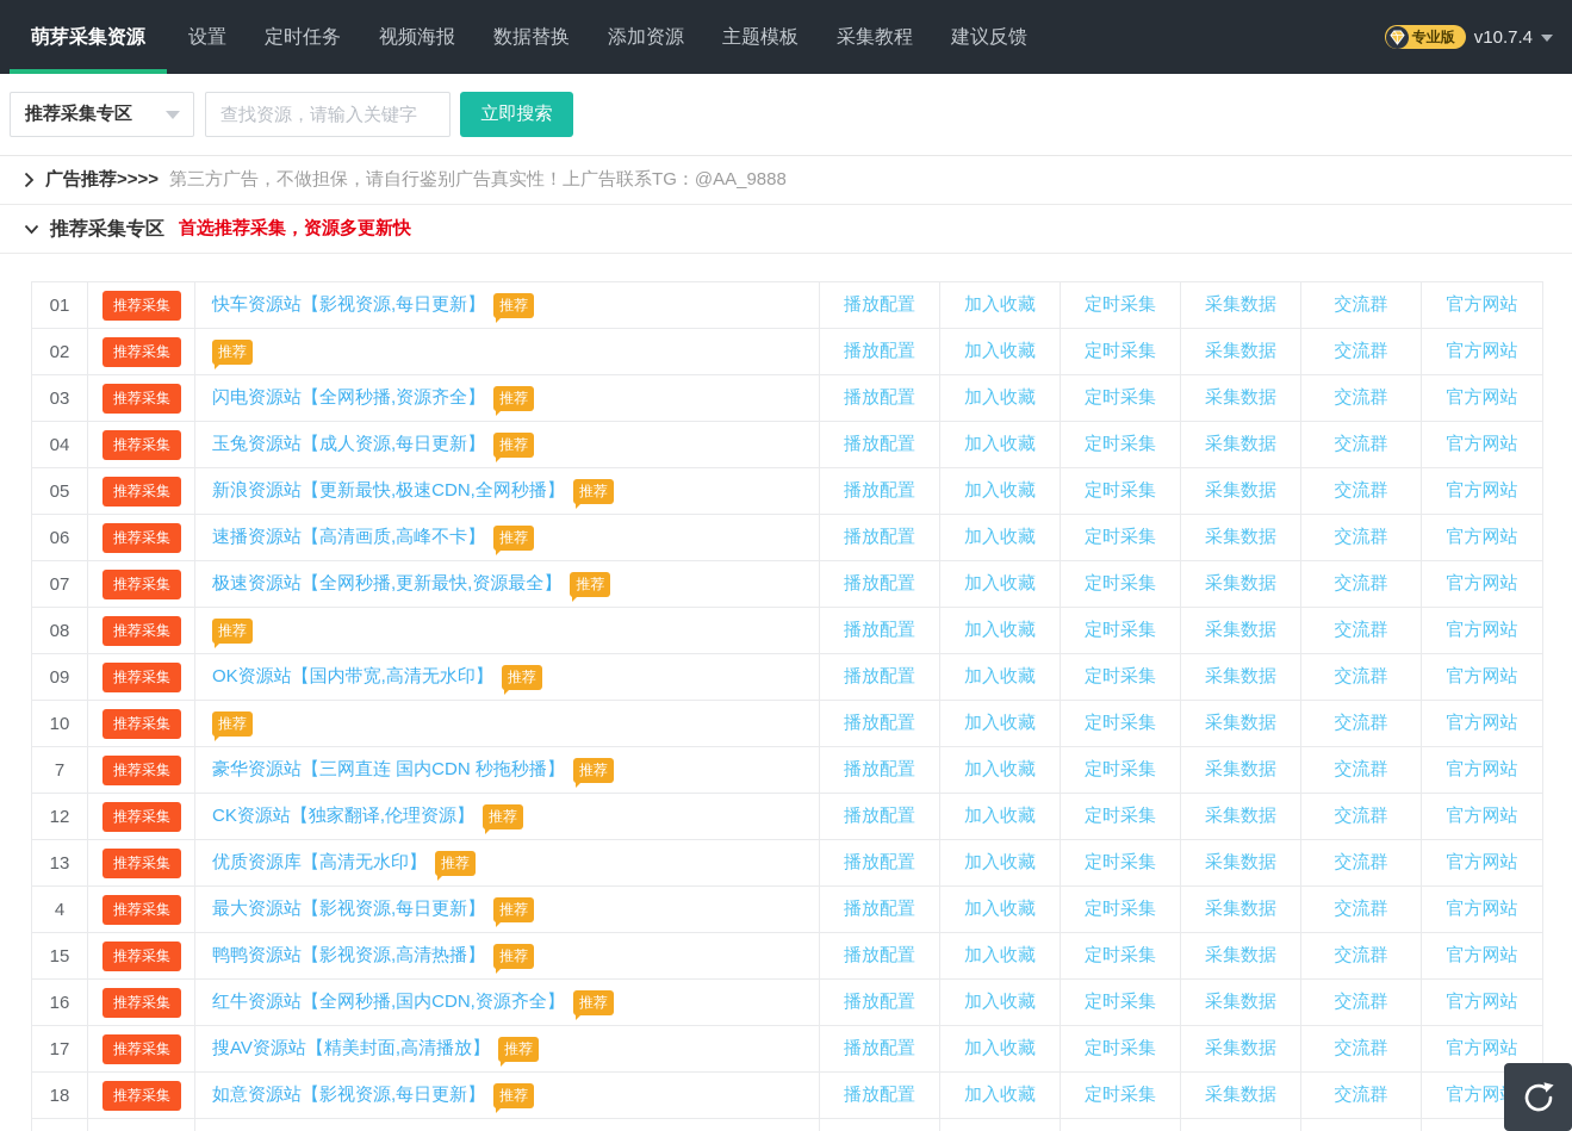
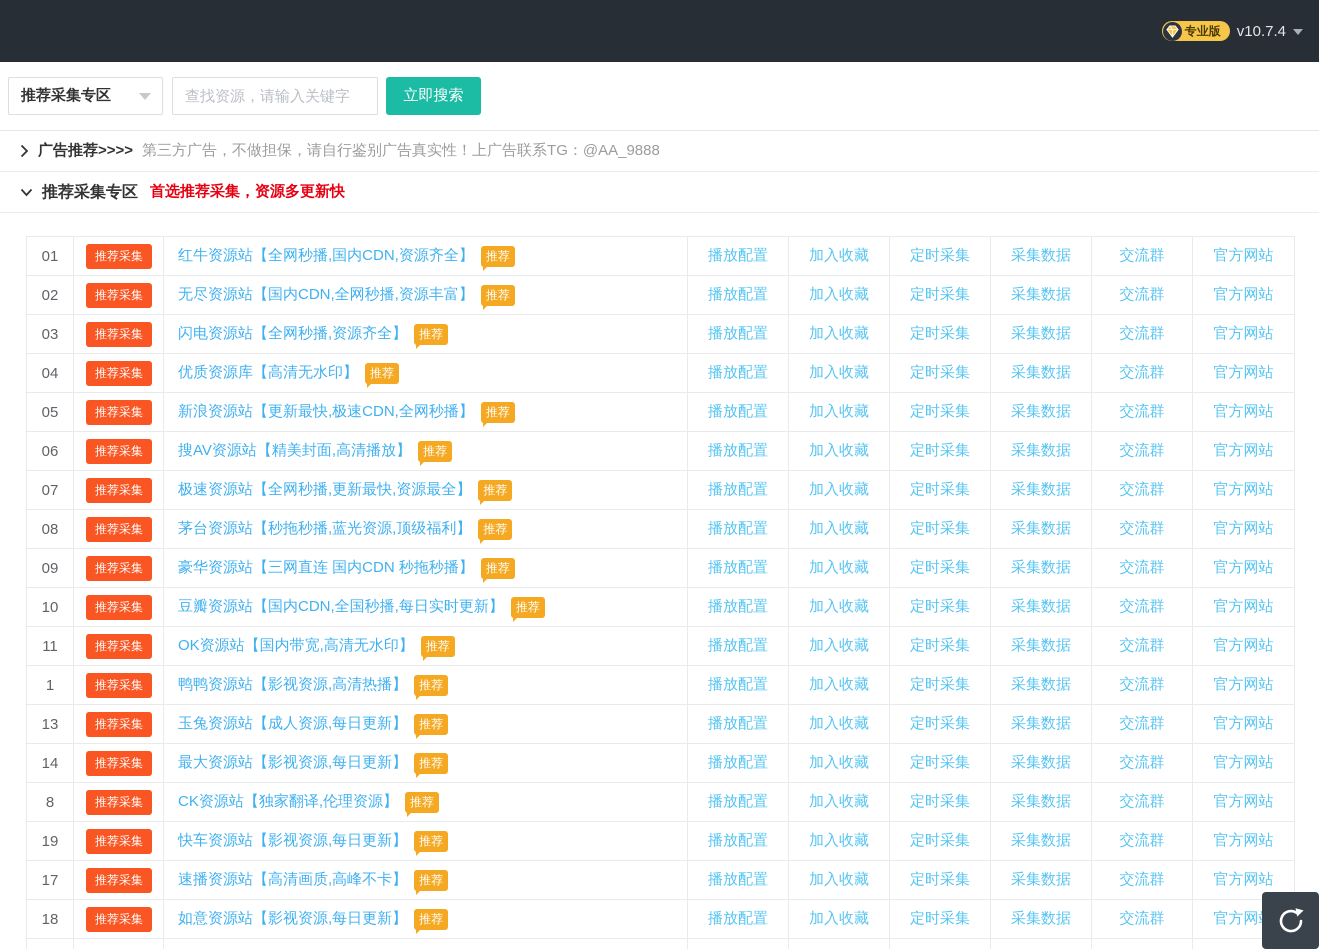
- 萌芽采集资源
- 设置
- 定时任务
- 视频海报
- 数据替换
- 添加资源
- 主题模板
- 采集教程
- 建议反馈
  专业版
  v10.7.4
  推荐采集专区
  查找资源，请输入关键字
  立即搜索
  广告推荐>>>>
  第三方广告，不做担保，请自行鉴别广告真实性！上广告联系TG：@AA_9888
  推荐采集专区
  首选推荐采集，资源多更新快
  01
  推荐采集
- 快车资源站【影视资源,每日更新】
+ 红牛资源站【全网秒播,国内CDN,资源齐全】
  推荐
  播放配置
  加入收藏
  定时采集
  采集数据
  交流群
  官方网站
  02
  推荐采集
+ 无尽资源站【国内CDN,全网秒播,资源丰富】
  推荐
  播放配置
  加入收藏
  定时采集
  采集数据
  交流群
  官方网站
  03
  推荐采集
  闪电资源站【全网秒播,资源齐全】
  推荐
  播放配置
  加入收藏
  定时采集
  采集数据
  交流群
  官方网站
  04
  推荐采集
- 玉兔资源站【成人资源,每日更新】
+ 优质资源库【高清无水印】
  推荐
  播放配置
  加入收藏
  定时采集
  采集数据
  交流群
  官方网站
  05
  推荐采集
  新浪资源站【更新最快,极速CDN,全网秒播】
  推荐
  播放配置
  加入收藏
  定时采集
  采集数据
  交流群
  官方网站
  06
  推荐采集
- 速播资源站【高清画质,高峰不卡】
+ 搜AV资源站【精美封面,高清播放】
  推荐
  播放配置
  加入收藏
  定时采集
  采集数据
  交流群
  官方网站
  07
  推荐采集
  极速资源站【全网秒播,更新最快,资源最全】
  推荐
  播放配置
  加入收藏
  定时采集
  采集数据
  交流群
  官方网站
  08
  推荐采集
+ 茅台资源站【秒拖秒播,蓝光资源,顶级福利】
  推荐
  播放配置
  加入收藏
  定时采集
  采集数据
  交流群
  官方网站
  09
  推荐采集
- OK资源站【国内带宽,高清无水印】
+ 豪华资源站【三网直连 国内CDN 秒拖秒播】
  推荐
  播放配置
  加入收藏
  定时采集
  采集数据
  交流群
  官方网站
  10
  推荐采集
+ 豆瓣资源站【国内CDN,全国秒播,每日实时更新】
  推荐
  播放配置
  加入收藏
  定时采集
  采集数据
  交流群
  官方网站
- 7
+ 11
  推荐采集
- 豪华资源站【三网直连 国内CDN 秒拖秒播】
+ OK资源站【国内带宽,高清无水印】
  推荐
  播放配置
  加入收藏
  定时采集
  采集数据
  交流群
  官方网站
- 12
+ 1
  推荐采集
- CK资源站【独家翻译,伦理资源】
+ 鸭鸭资源站【影视资源,高清热播】
  推荐
  播放配置
  加入收藏
  定时采集
  采集数据
  交流群
  官方网站
  13
  推荐采集
- 优质资源库【高清无水印】
+ 玉兔资源站【成人资源,每日更新】
  推荐
  播放配置
  加入收藏
  定时采集
  采集数据
  交流群
  官方网站
- 4
+ 14
  推荐采集
  最大资源站【影视资源,每日更新】
  推荐
  播放配置
  加入收藏
  定时采集
  采集数据
  交流群
  官方网站
- 15
+ 8
  推荐采集
- 鸭鸭资源站【影视资源,高清热播】
+ CK资源站【独家翻译,伦理资源】
  推荐
  播放配置
  加入收藏
  定时采集
  采集数据
  交流群
  官方网站
- 16
+ 19
  推荐采集
- 红牛资源站【全网秒播,国内CDN,资源齐全】
+ 快车资源站【影视资源,每日更新】
  推荐
  播放配置
  加入收藏
  定时采集
  采集数据
  交流群
  官方网站
  17
  推荐采集
- 搜AV资源站【精美封面,高清播放】
+ 速播资源站【高清画质,高峰不卡】
  推荐
  播放配置
  加入收藏
  定时采集
  采集数据
  交流群
  官方网站
  18
  推荐采集
  如意资源站【影视资源,每日更新】
  推荐
  播放配置
  加入收藏
  定时采集
  采集数据
  交流群
  官方网
